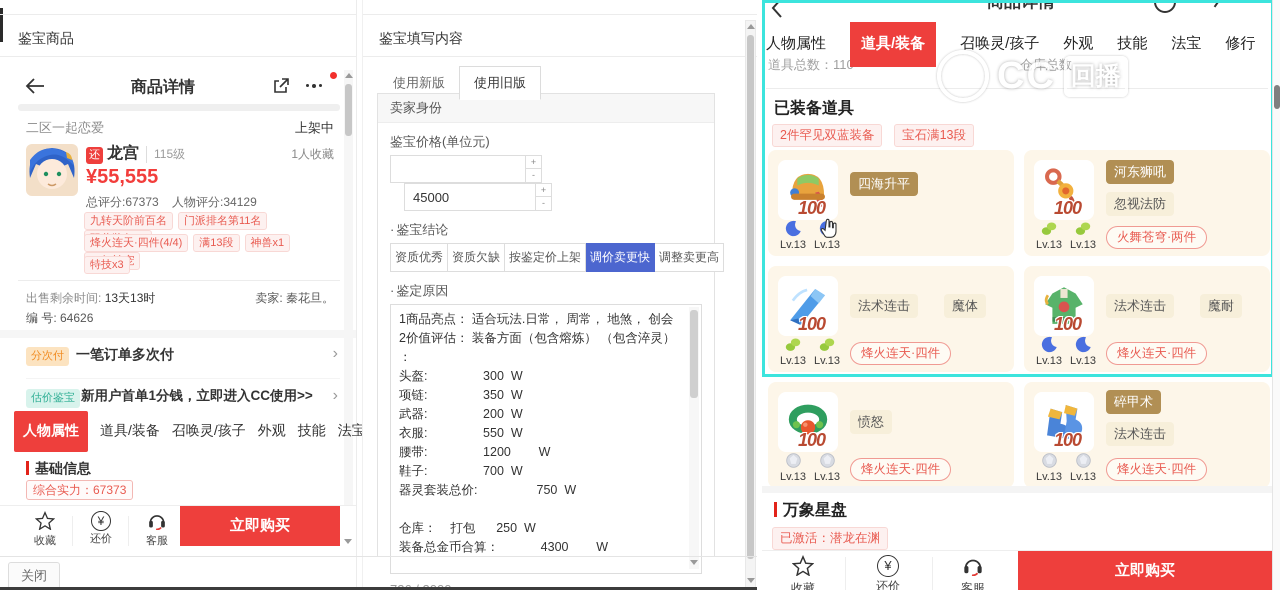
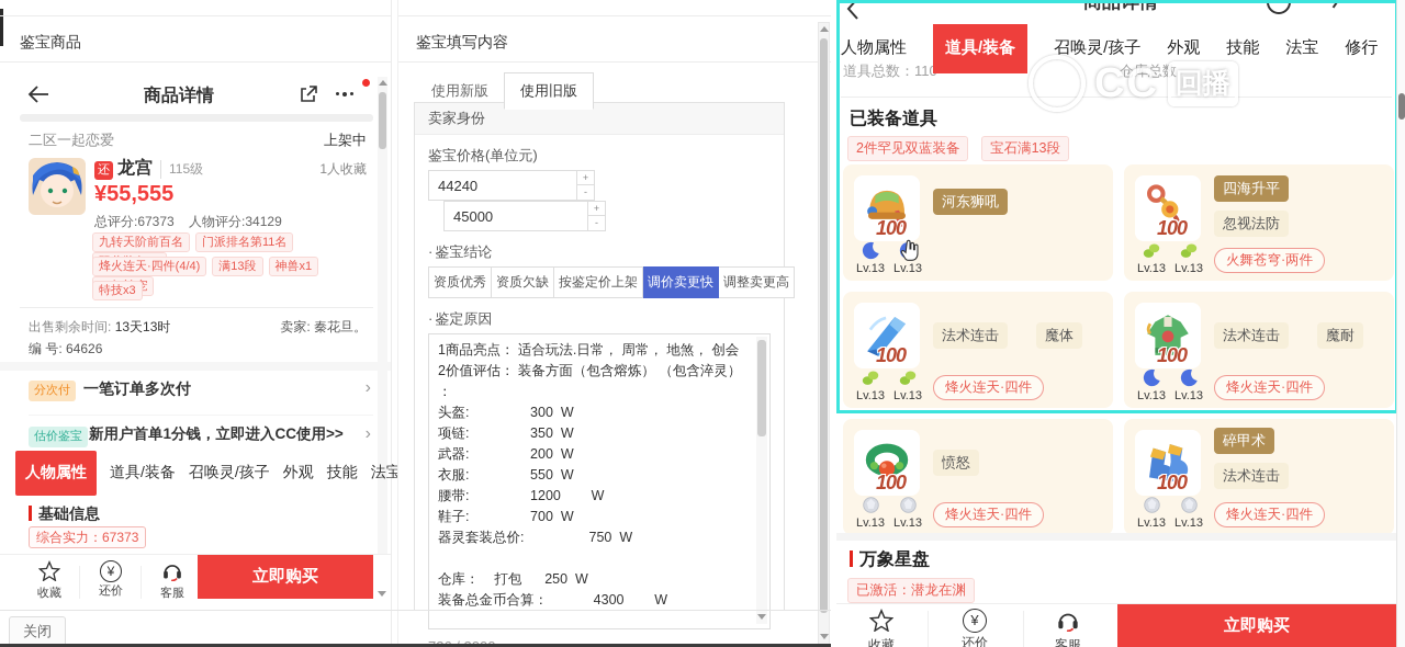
  鉴宝商品
  商品详情
  二区一起恋爱
  上架中
  还
  龙宫
  115级
  1人收藏
  ¥55,555
  总评分:67373 人物评分:34129
  九转天阶前百名 门派排名第11名
  烽火连天·四件(4/4) 满13段 神兽x1
  特技x3
  出售剩余时间: 13天13时
  卖家: 秦花旦。
  编 号: 64626
  分次付
  一笔订单多次付
  ›
  估价鉴宝
  新用户首单1分钱，立即进入CC使用>>
  ›
  人物属性
  道具/装备
  召唤灵/孩子
  外观
  技能
  法宝
  基础信息
  综合实力：67373
  收藏
  ¥
  还价
  客服
  立即购买
  鉴宝填写内容
  使用新版 使用旧版
  卖家身份
  鉴宝价格(单位元)
+ 44240
  +
  -
  45000
  +
  -
  鉴宝结论
  资质优秀
  资质欠缺
  按鉴定价上架
  调价卖更快
  调整卖更高
  鉴定原因
  1商品亮点： 适合玩法.日常， 周常， 地煞， 创会
  2价值评估： 装备方面（包含熔炼） （包含淬灵） ：
  头盔: 300 W
  项链: 350 W
  武器: 200 W
  衣服: 550 W
  腰带: 1200 W
  鞋子: 700 W
  器灵套装总价: 750 W
  仓库： 打包 250 W
  装备总金币合算： 4300 W
  关闭
  商品详情
  道具总数：11
  仓库总数
  人物属性
  道具/装备
  召唤灵/孩子
  外观
  技能
  法宝
  修行
  CC
  回播
  已装备道具
  2件罕见双蓝装备 宝石满13段
  100
- 四海升平
+ 河东狮吼
  Lv.13
  Lv.13
  100
- 河东狮吼
+ 四海升平
  忽视法防
  Lv.13
  Lv.13
  火舞苍穹·两件
  100
  法术连击
  魔体
  Lv.13
  Lv.13
  烽火连天·四件
  100
  法术连击
  魔耐
  Lv.13
  Lv.13
  烽火连天·四件
  100
  愤怒
  Lv.13
  Lv.13
  烽火连天·四件
  100
  碎甲术
  法术连击
  Lv.13
  Lv.13
  烽火连天·四件
  万象星盘
  已激活：潜龙在渊
  收藏
  ¥
  还价
  客服
  立即购买
